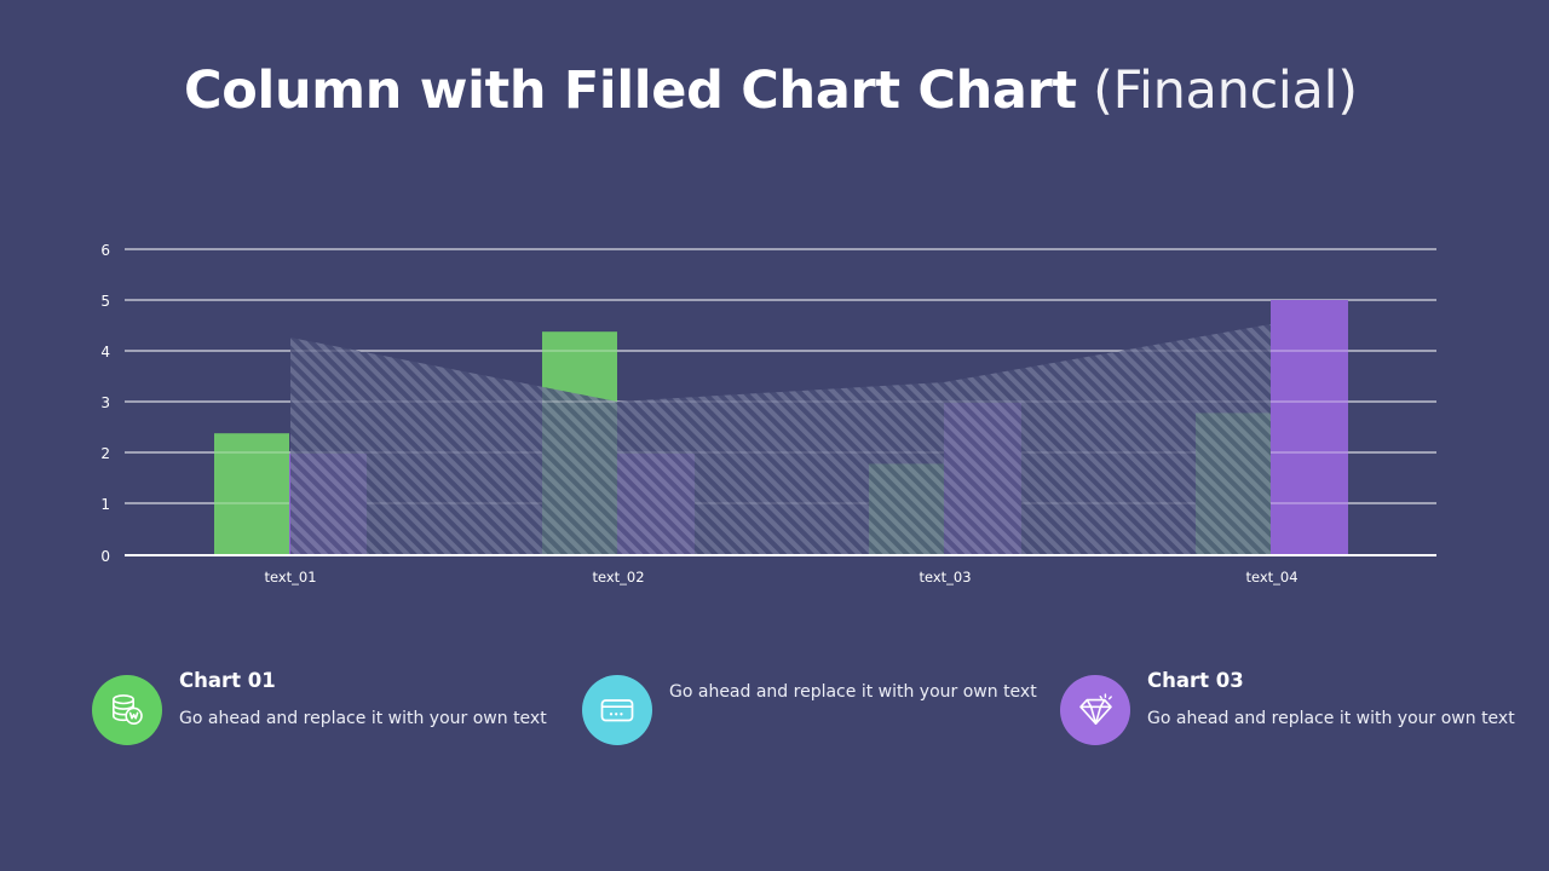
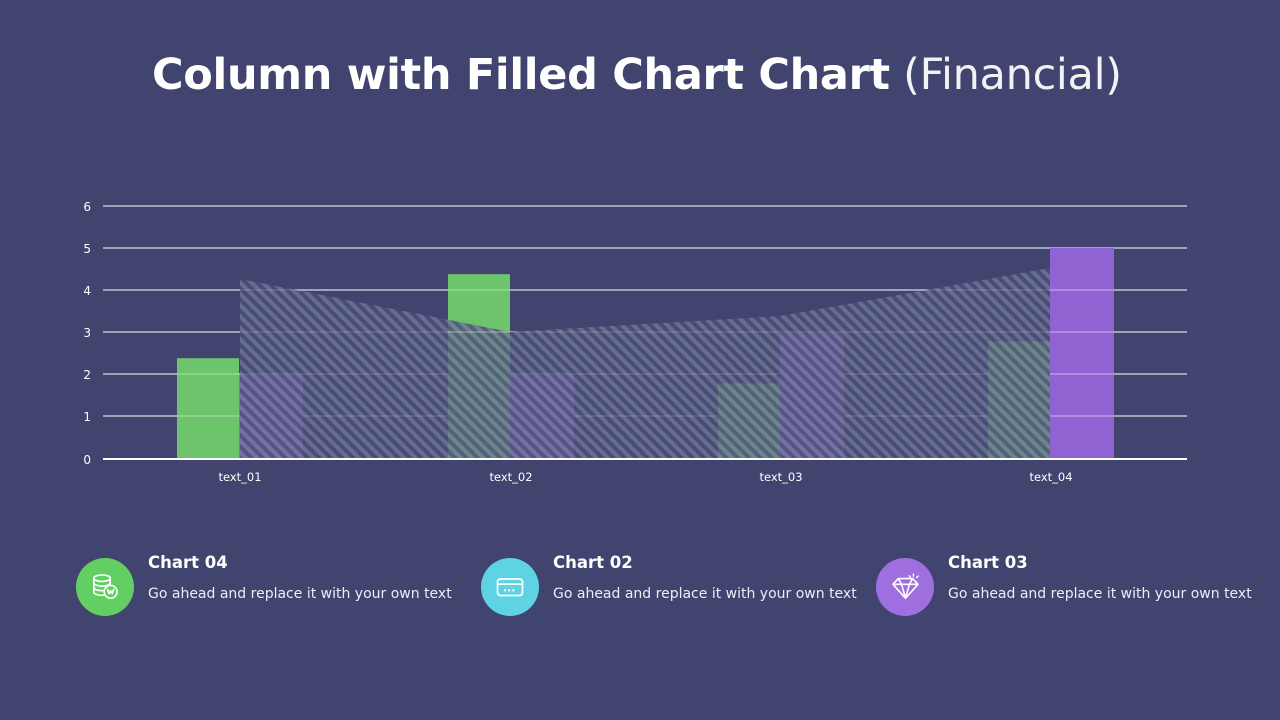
  Column with Filled Chart Chart (Financial)
  6
  5
  4
  3
  2
  1
  0
  text_01
  text_02
  text_03
  text_04
- Chart 01
+ Chart 04
  Go ahead and replace it with your own text
+ Chart 02
  Go ahead and replace it with your own text
  Chart 03
  Go ahead and replace it with your own text
